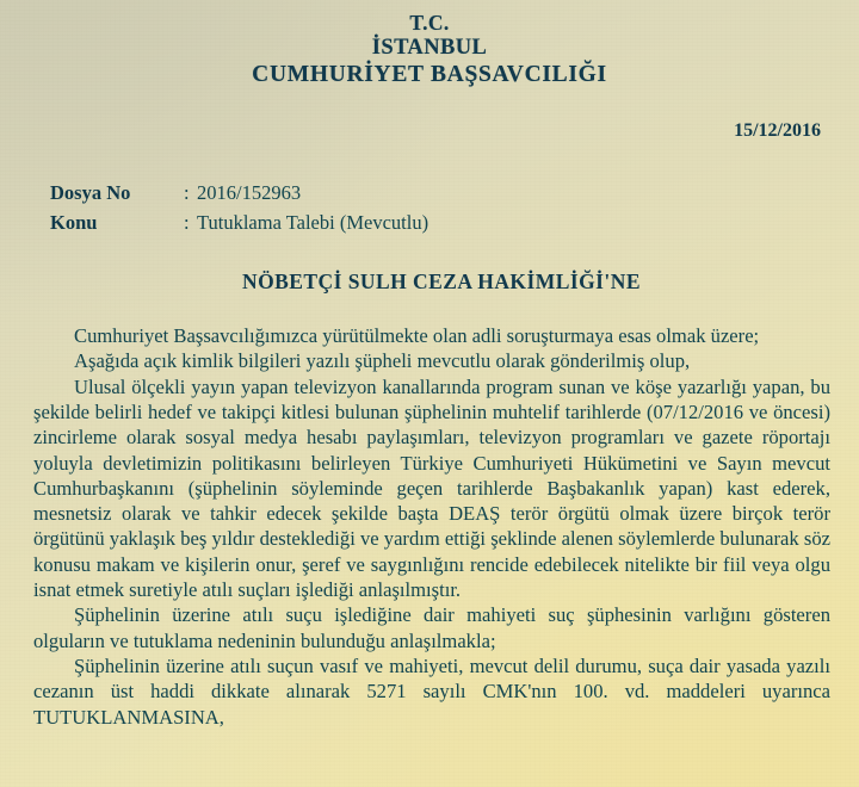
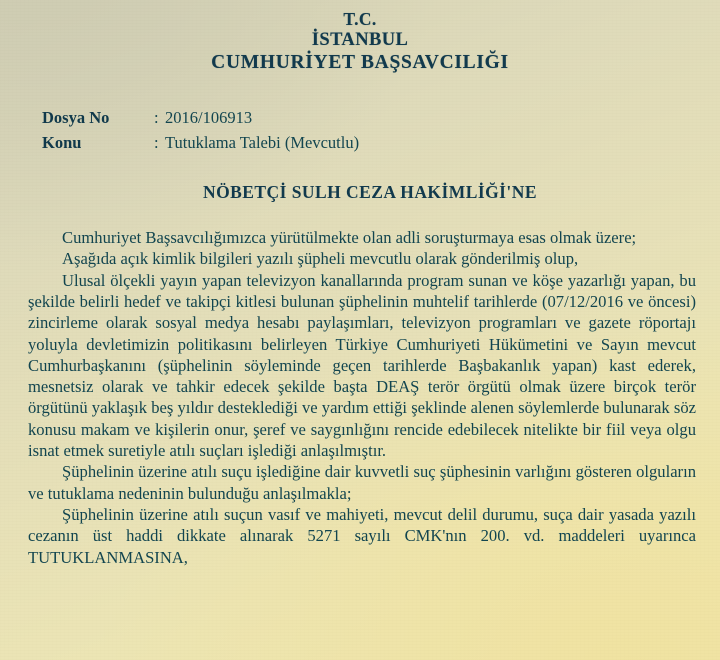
  T.C.
  İSTANBUL
  CUMHURİYET BAŞSAVCILIĞI
- 15/12/2016
  Dosya No
  :
- 2016/152963
+ 2016/106913
  Konu
  :
  Tutuklama Talebi (Mevcutlu)
  NÖBETÇİ SULH CEZA HAKİMLİĞİ'NE
  Cumhuriyet Başsavcılığımızca yürütülmekte olan adli soruşturmaya esas olmak üzere;
  Aşağıda açık kimlik bilgileri yazılı şüpheli mevcutlu olarak gönderilmiş olup,
  Ulusal ölçekli yayın yapan televizyon kanallarında program sunan ve köşe yazarlığı yapan, bu şekilde belirli hedef ve takipçi kitlesi bulunan şüphelinin muhtelif tarihlerde (07/12/2016 ve öncesi) zincirleme olarak sosyal medya hesabı paylaşımları, televizyon programları ve gazete röportajı yoluyla devletimizin politikasını belirleyen Türkiye Cumhuriyeti Hükümetini ve Sayın mevcut Cumhurbaşkanını (şüphelinin söyleminde geçen tarihlerde Başbakanlık yapan) kast ederek, mesnetsiz olarak ve tahkir edecek şekilde başta DEAŞ terör örgütü olmak üzere birçok terör örgütünü yaklaşık beş yıldır desteklediği ve yardım ettiği şeklinde alenen söylemlerde bulunarak söz konusu makam ve kişilerin onur, şeref ve saygınlığını rencide edebilecek nitelikte bir fiil veya olgu isnat etmek suretiyle atılı suçları işlediği anlaşılmıştır.
- Şüphelinin üzerine atılı suçu işlediğine dair mahiyeti suç şüphesinin varlığını gösteren olguların ve tutuklama nedeninin bulunduğu anlaşılmakla;
+ Şüphelinin üzerine atılı suçu işlediğine dair kuvvetli suç şüphesinin varlığını gösteren olguların ve tutuklama nedeninin bulunduğu anlaşılmakla;
- Şüphelinin üzerine atılı suçun vasıf ve mahiyeti, mevcut delil durumu, suça dair yasada yazılı cezanın üst haddi dikkate alınarak 5271 sayılı CMK'nın 100. vd. maddeleri uyarınca TUTUKLANMASINA,
+ Şüphelinin üzerine atılı suçun vasıf ve mahiyeti, mevcut delil durumu, suça dair yasada yazılı cezanın üst haddi dikkate alınarak 5271 sayılı CMK'nın 200. vd. maddeleri uyarınca TUTUKLANMASINA,
